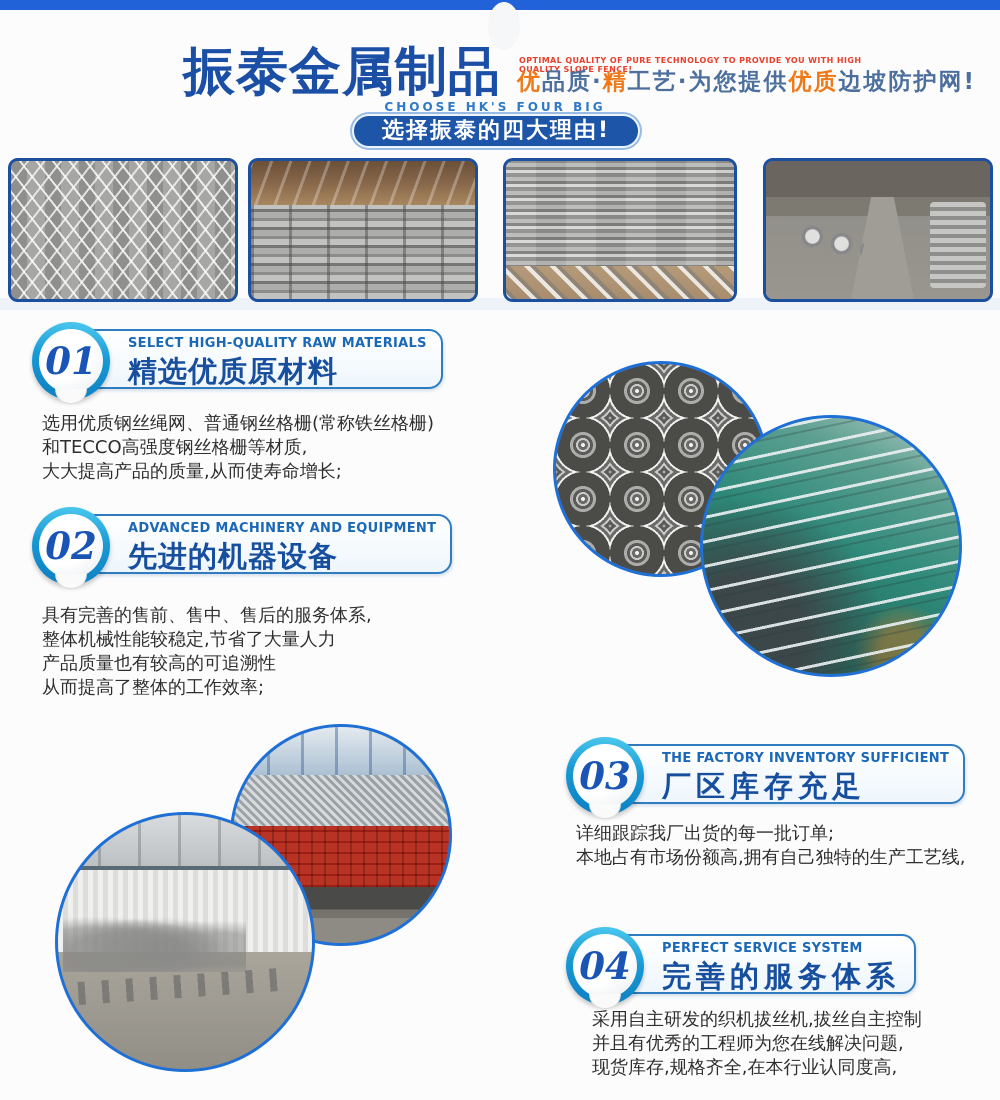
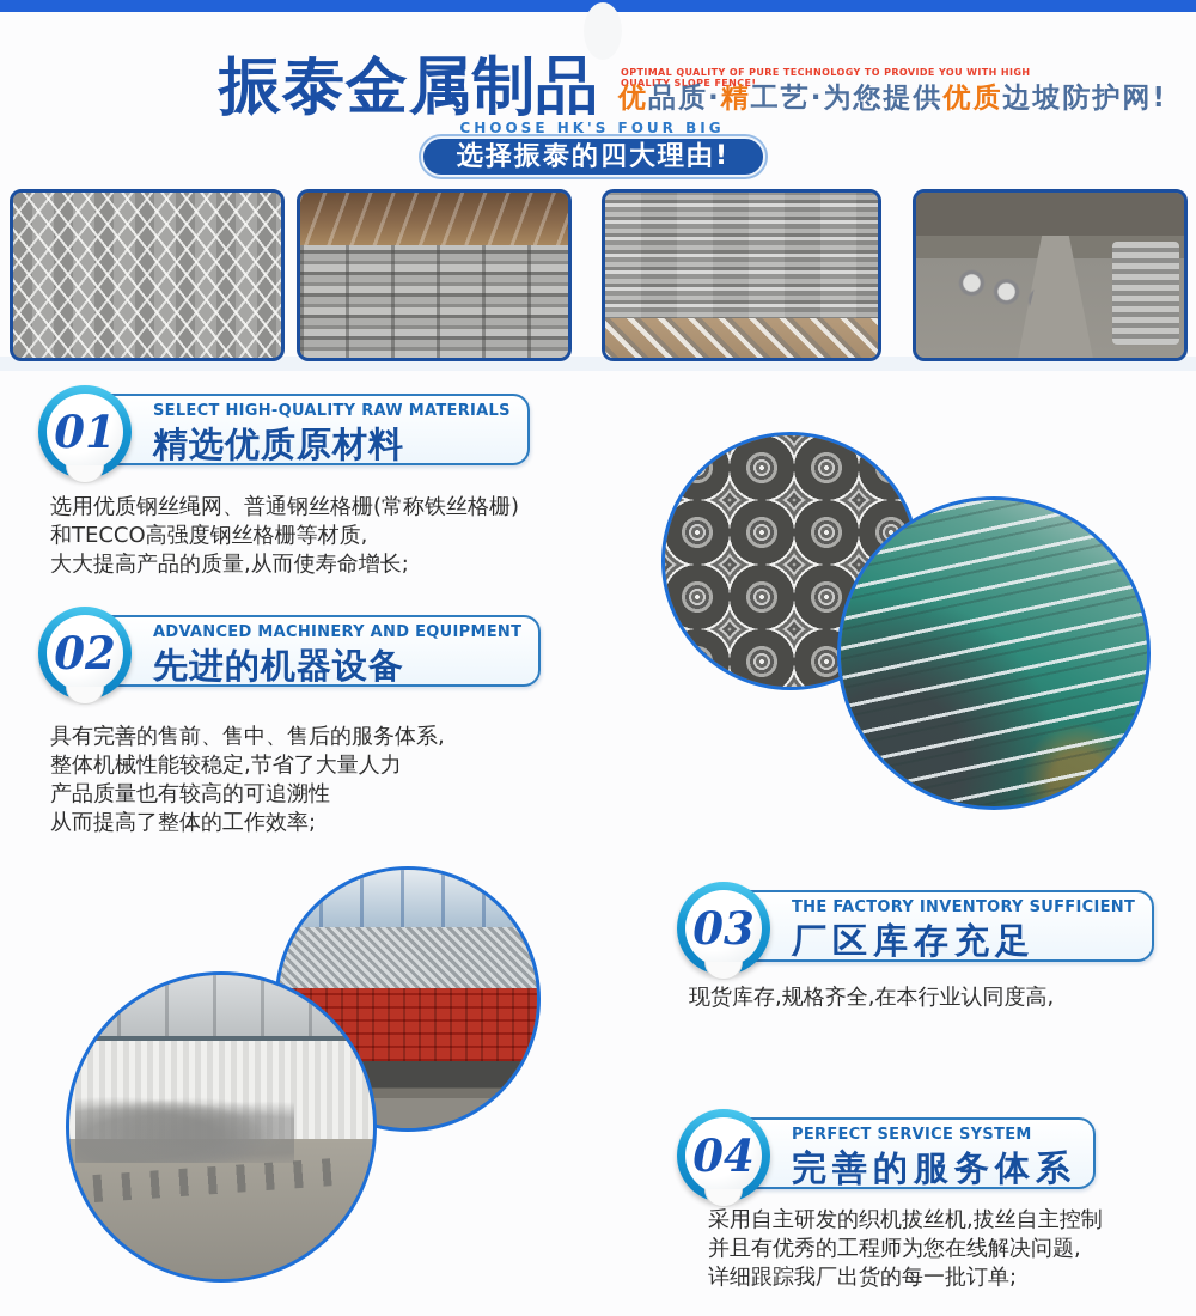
  振泰金属制品
  OPTIMAL QUALITY OF PURE TECHNOLOGY TO PROVIDE YOU WITH HIGH QUALITY SLOPE FENCE!
  优品质·精工艺·为您提供优质边坡防护网!
  CHOOSE HK'S FOUR BIG
  选择振泰的四大理由!
  SELECT HIGH-QUALITY RAW MATERIALS
  精选优质原材料
  01
  选用优质钢丝绳网、普通钢丝格栅(常称铁丝格栅)
  和TECCO高强度钢丝格栅等材质,
  大大提高产品的质量,从而使寿命增长;
  ADVANCED MACHINERY AND EQUIPMENT
  先进的机器设备
  02
  具有完善的售前、售中、售后的服务体系,
  整体机械性能较稳定,节省了大量人力
  产品质量也有较高的可追溯性
  从而提高了整体的工作效率;
  THE FACTORY INVENTORY SUFFICIENT
  厂区库存充足
  03
- 详细跟踪我厂出货的每一批订单;
+ 现货库存,规格齐全,在本行业认同度高,
- 本地占有市场份额高,拥有自己独特的生产工艺线,
  PERFECT SERVICE SYSTEM
  完善的服务体系
  04
  采用自主研发的织机拔丝机,拔丝自主控制
  并且有优秀的工程师为您在线解决问题,
- 现货库存,规格齐全,在本行业认同度高,
+ 详细跟踪我厂出货的每一批订单;
